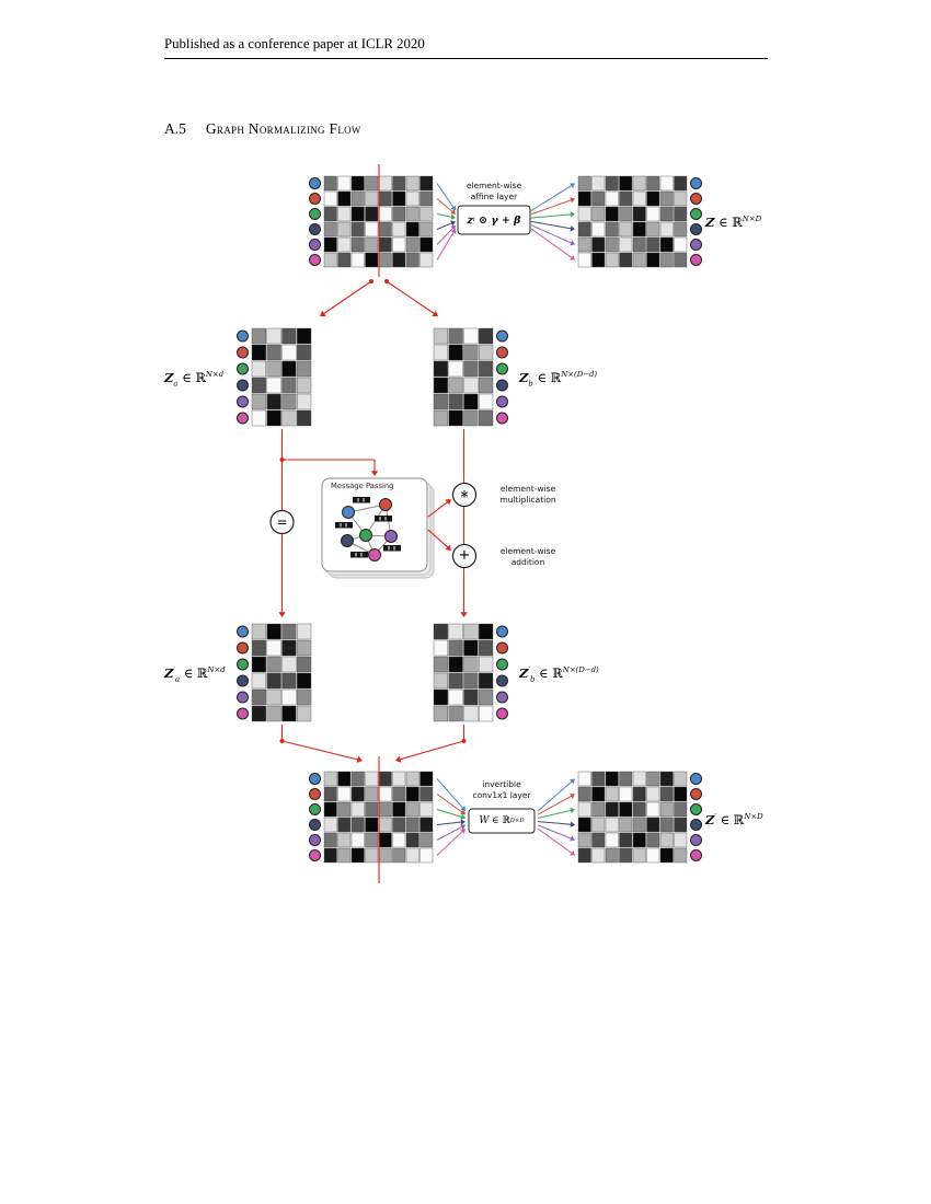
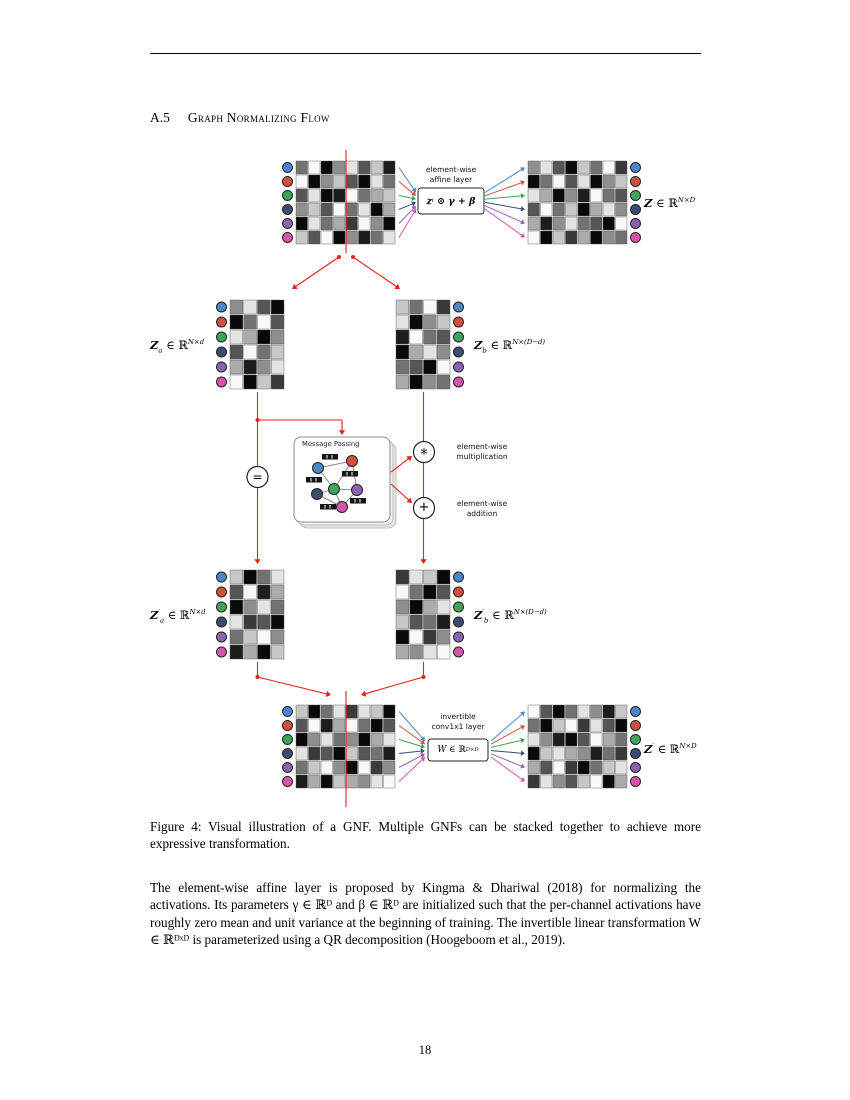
- Published as a conference paper at ICLR 2020
  A.5 Graph Normalizing Flow
  element-wise
  affine layer
  z
  ⊙ γ + β
  Z ∈ ℝN×D
  Za ∈ ℝN×d
  Zb ∈ ℝN×(D−d)
  Message Passing
  element-wise
  multiplication
  element-wise
  addition
  =
  *
  +
  Z′a ∈ ℝN×d
  Z′b ∈ ℝN×(D−d)
  invertible
  conv1x1 layer
  W
  ∈ ℝ
  Z′ ∈ ℝN×D
+ Figure 4: Visual illustration of a GNF. Multiple GNFs can be stacked together to achieve more expressive transformation.
+ The element-wise affine layer is proposed by Kingma & Dhariwal (2018) for normalizing the activations. Its parameters γ ∈ ℝᴰ and β ∈ ℝᴰ are initialized such that the per-channel activations have roughly zero mean and unit variance at the beginning of training. The invertible linear transformation W ∈ ℝᴰˣᴰ is parameterized using a QR decomposition (Hoogeboom et al., 2019).
+ 18
